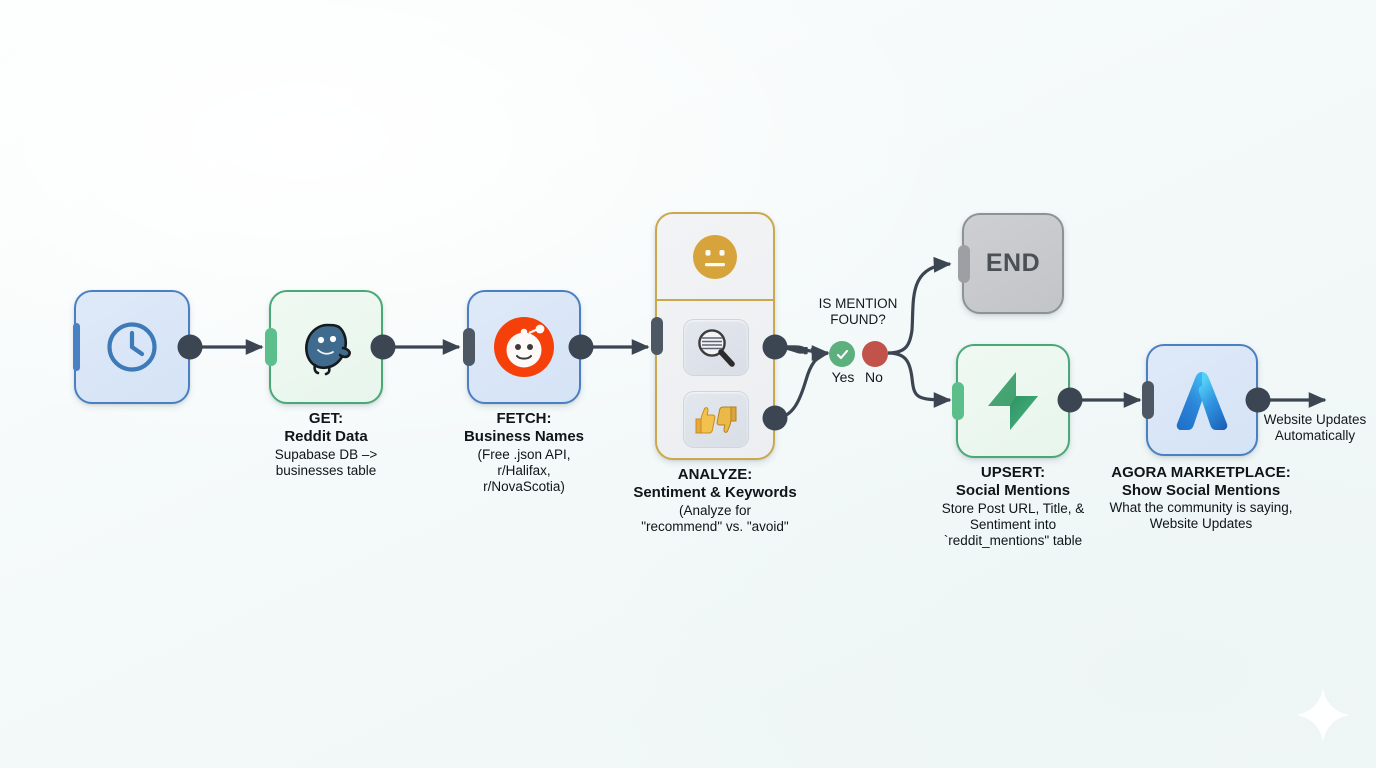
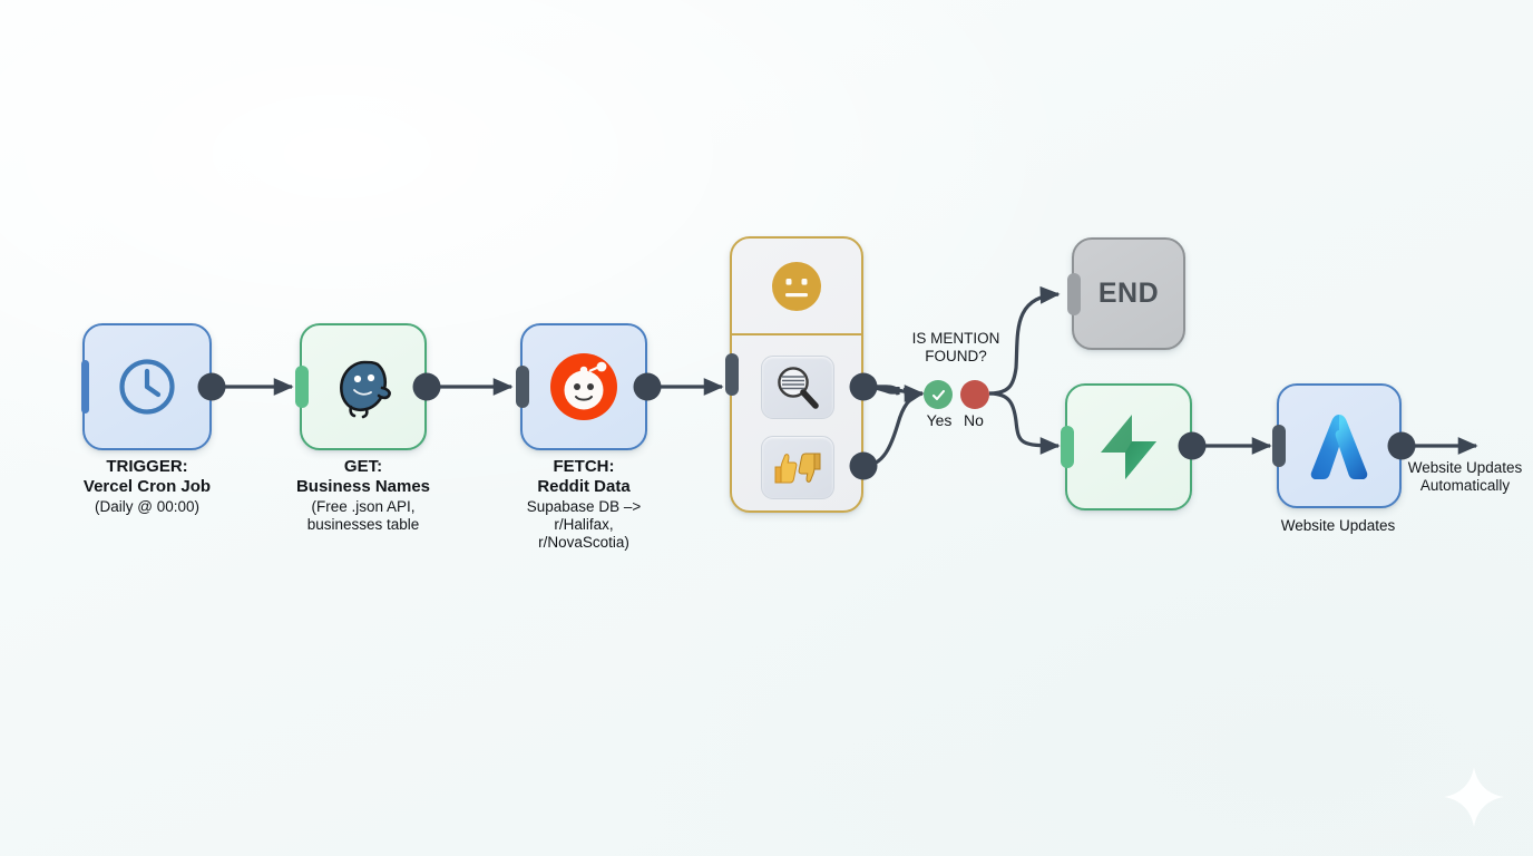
+ TRIGGER:
+ Vercel Cron Job
+ (Daily @ 00:00)
  GET:
- Reddit Data
+ Business Names
- Supabase DB –>
+ (Free .json API,
  businesses table
  FETCH:
- Business Names
+ Reddit Data
- (Free .json API,
+ Supabase DB –>
  r/Halifax,
  r/NovaScotia)
- ANALYZE:
- Sentiment & Keywords
- (Analyze for
- "recommend" vs. "avoid"
  IS MENTION
  FOUND?
  Yes
  No
  END
- UPSERT:
- Social Mentions
- Store Post URL, Title, &
- Sentiment into
- `reddit_mentions" table
- AGORA MARKETPLACE:
- Show Social Mentions
- What the community is saying,
  Website Updates
  Website Updates
  Automatically
